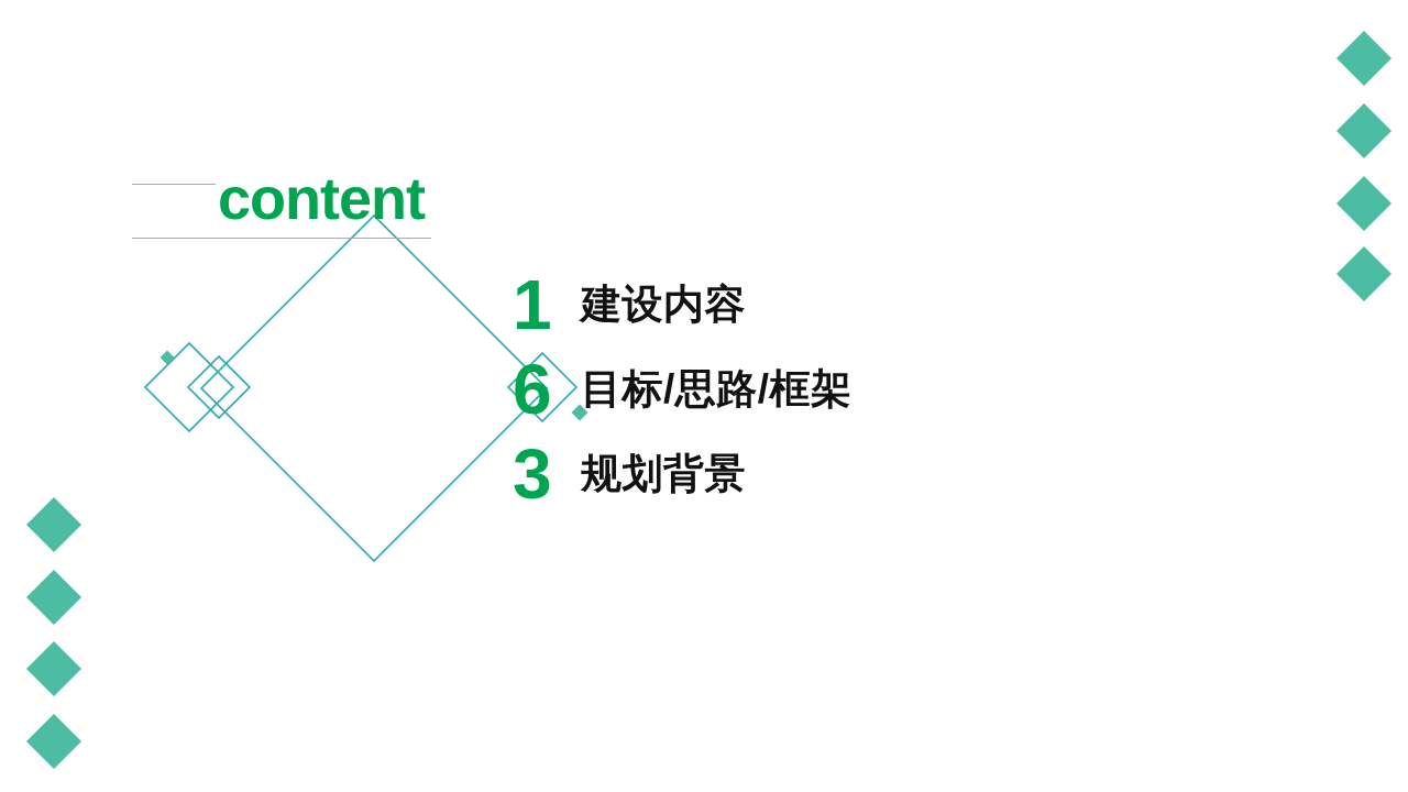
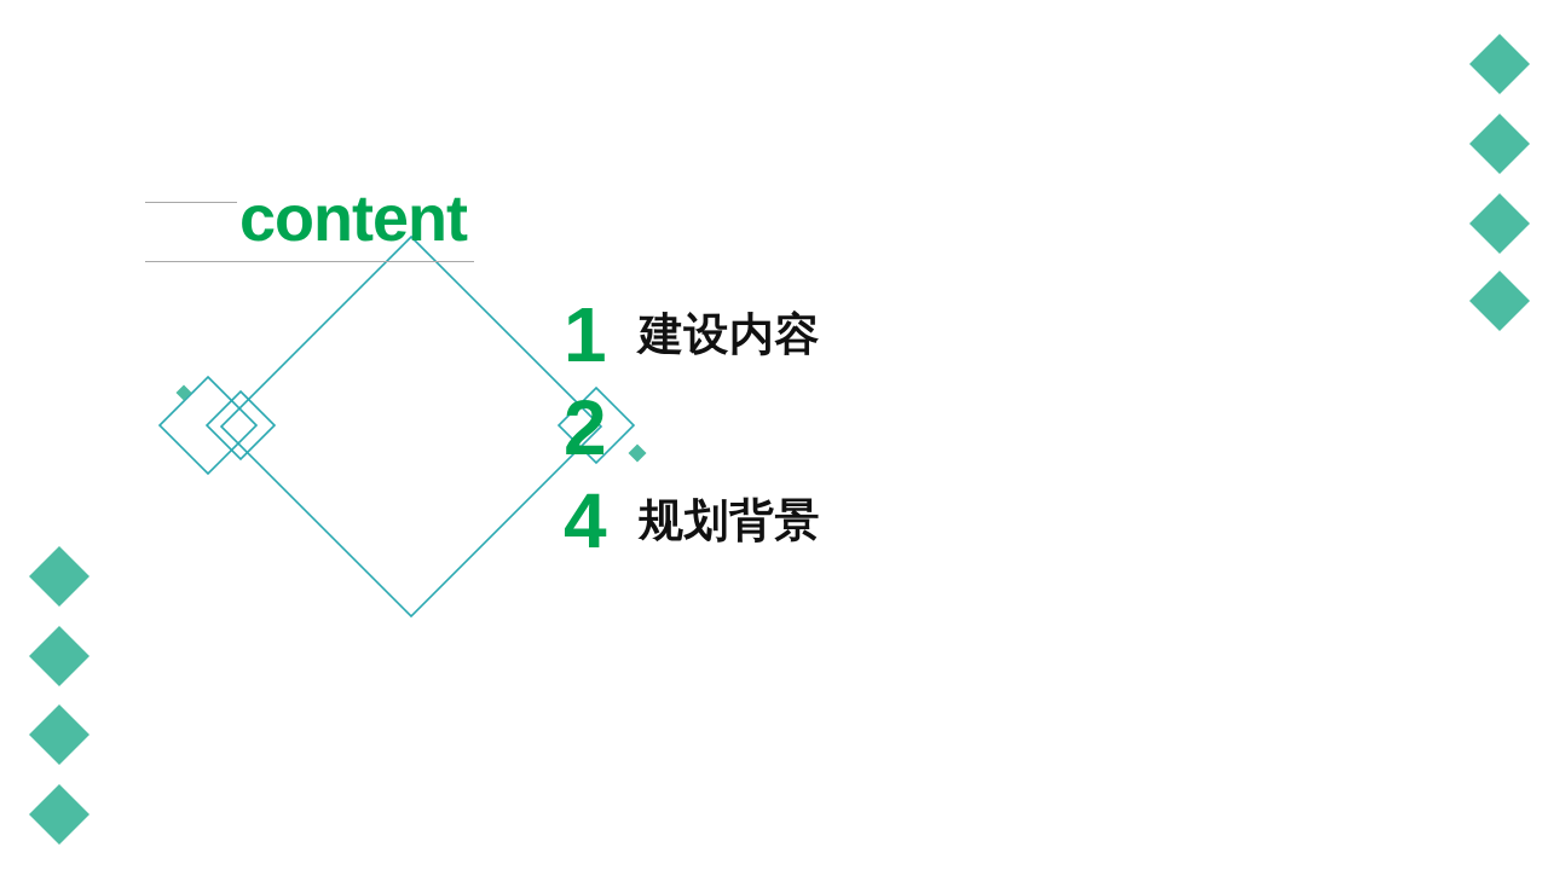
  content
  1
  建设内容
- 6
+ 2
- 目标/思路/框架
- 3
+ 4
  规划背景
